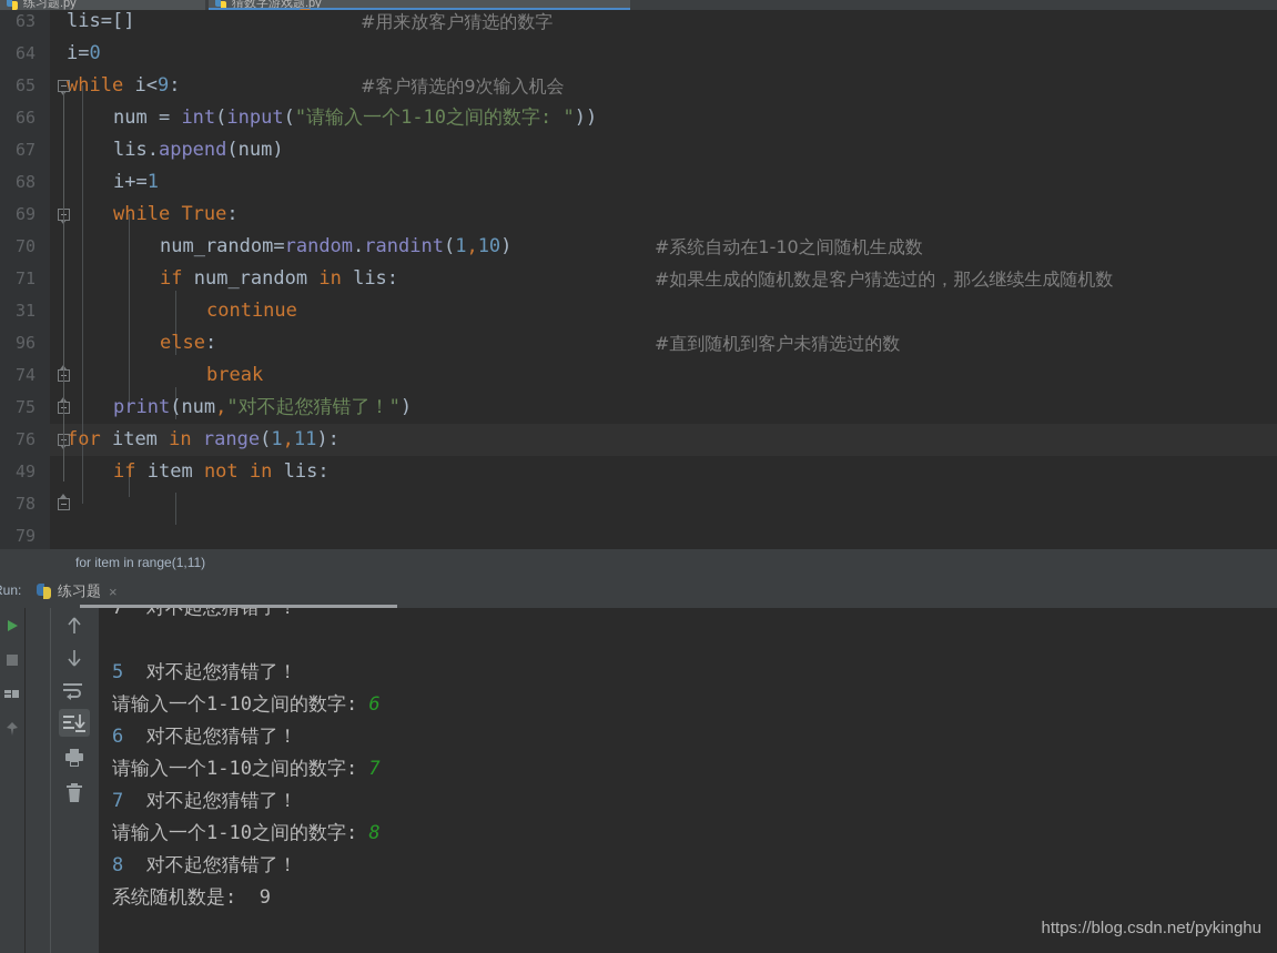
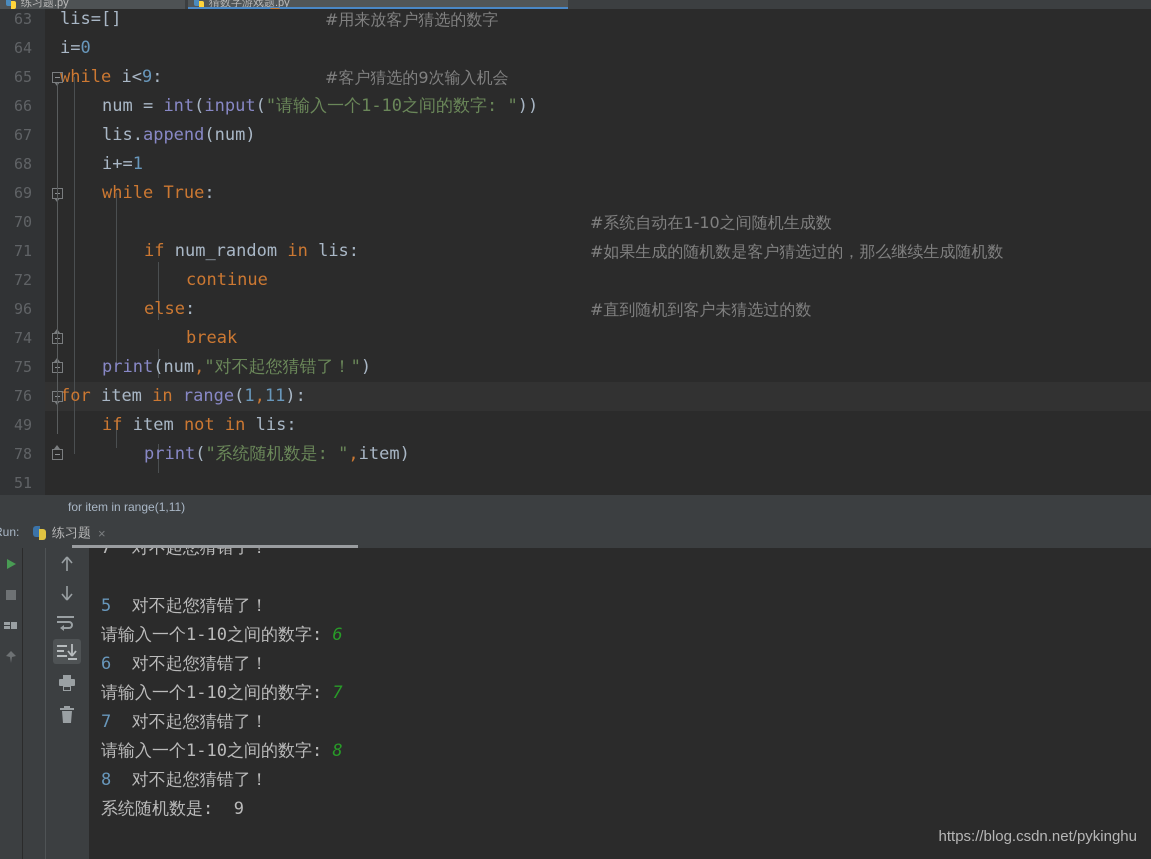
  练习题.py
  猜数字游戏题.py
  63
  64
  65
  66
  67
  68
  69
  70
  71
- 31
+ 72
  96
  74
  75
  76
  49
  78
- 79
+ 51
  lis=[]
  #用来放客户猜选的数字
  i=0
  while i<9:
  #客户猜选的9次输入机会
  num = int(input("请输入一个1-10之间的数字: "))
  lis.append(num)
  i+=1
  while True:
- num_random=random.randint(1,10)
  #系统自动在1-10之间随机生成数
  if num_random in lis:
  #如果生成的随机数是客户猜选过的，那么继续生成随机数
  continue
  else:
  #直到随机到客户未猜选过的数
  break
  print(num,"对不起您猜错了！")
  for item in range(1,11):
  if item not in lis:
+ print("系统随机数是: ",item)
  for item in range(1,11)
  un:
  练习题
  ×
  7 对不起您猜错了！
  5 对不起您猜错了！
  请输入一个1-10之间的数字: 6
  6 对不起您猜错了！
  请输入一个1-10之间的数字: 7
  7 对不起您猜错了！
  请输入一个1-10之间的数字: 8
  8 对不起您猜错了！
  系统随机数是: 9
  https://blog.csdn.net/pykinghu
